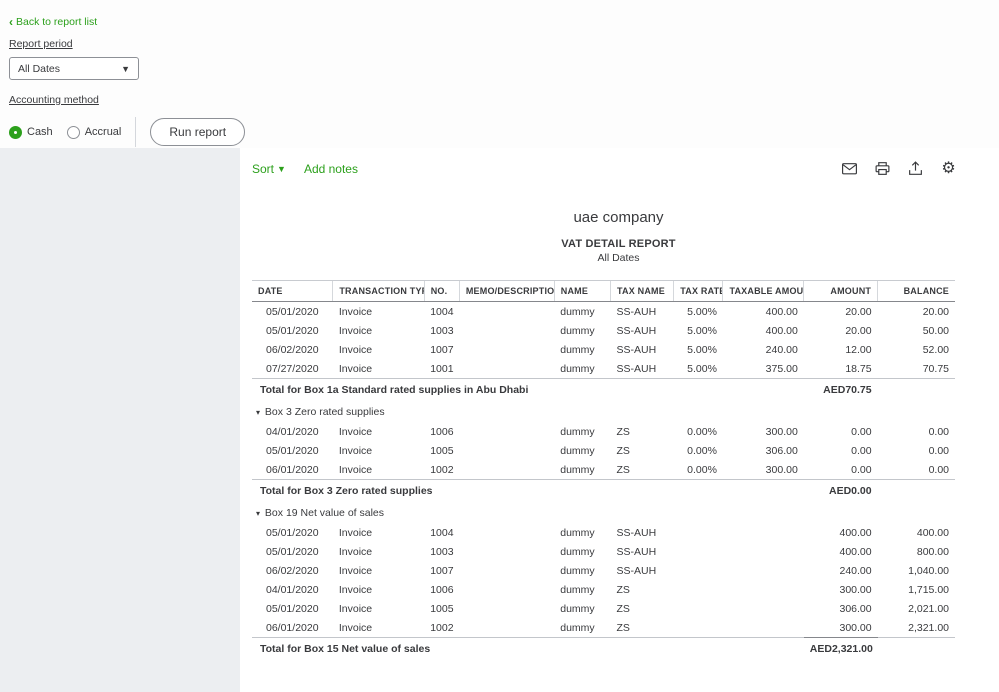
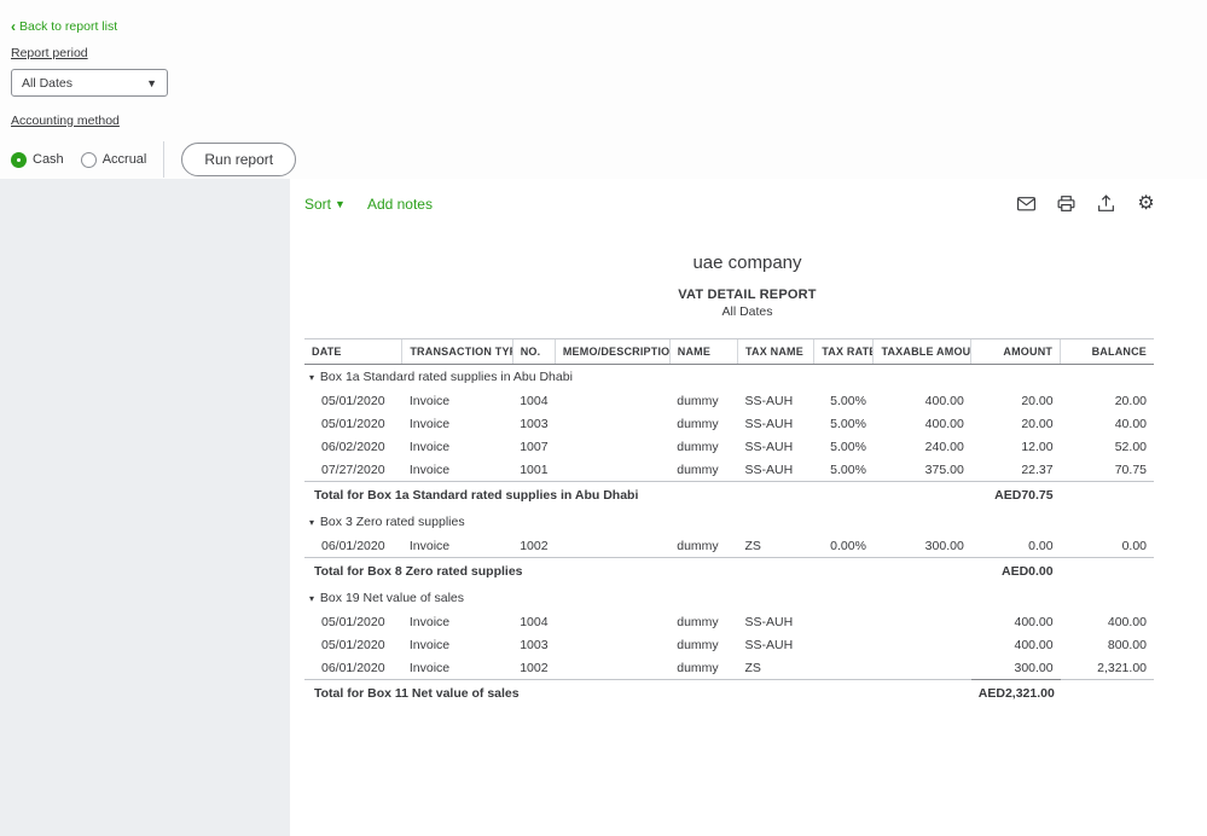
  ‹
  Back to report list
  Report period
  All Dates
  ▼
  Accounting method
  Cash
  Accrual
  Run report
  Sort
  ▼
  Add notes
  ⚙
  uae company
  VAT DETAIL REPORT
  All Dates
  DATE	TRANSACTION TY	NO.	MEMO/DESCRIPTIO	NAME	TAX NAME	TAX RATE	TAXABLE AMOU	AMOUNT	BALANCE
+ ▾ Box 1a Standard rated supplies in Abu Dhabi
  05/01/2020	Invoice	1004		dummy	SS-AUH	5.00%	400.00	20.00	20.00
- 05/01/2020	Invoice	1003		dummy	SS-AUH	5.00%	400.00	20.00	50.00
+ 05/01/2020	Invoice	1003		dummy	SS-AUH	5.00%	400.00	20.00	40.00
  06/02/2020	Invoice	1007		dummy	SS-AUH	5.00%	240.00	12.00	52.00
- 07/27/2020	Invoice	1001		dummy	SS-AUH	5.00%	375.00	18.75	70.75
+ 07/27/2020	Invoice	1001		dummy	SS-AUH	5.00%	375.00	22.37	70.75
  Total for Box 1a Standard rated supplies in Abu Dhabi	AED70.75
  ▾ Box 3 Zero rated supplies
- 04/01/2020	Invoice	1006		dummy	ZS	0.00%	300.00	0.00	0.00
- 05/01/2020	Invoice	1005		dummy	ZS	0.00%	306.00	0.00	0.00
  06/01/2020	Invoice	1002		dummy	ZS	0.00%	300.00	0.00	0.00
- Total for Box 3 Zero rated supplies	AED0.00
+ Total for Box 8 Zero rated supplies	AED0.00
  ▾ Box 19 Net value of sales
  05/01/2020	Invoice	1004		dummy	SS-AUH			400.00	400.00
  05/01/2020	Invoice	1003		dummy	SS-AUH			400.00	800.00
- 06/02/2020	Invoice	1007		dummy	SS-AUH			240.00	1,040.00
- 04/01/2020	Invoice	1006		dummy	ZS			300.00	1,715.00
- 05/01/2020	Invoice	1005		dummy	ZS			306.00	2,021.00
  06/01/2020	Invoice	1002		dummy	ZS			300.00	2,321.00
- Total for Box 15 Net value of sales	AED2,321.00
+ Total for Box 11 Net value of sales	AED2,321.00
